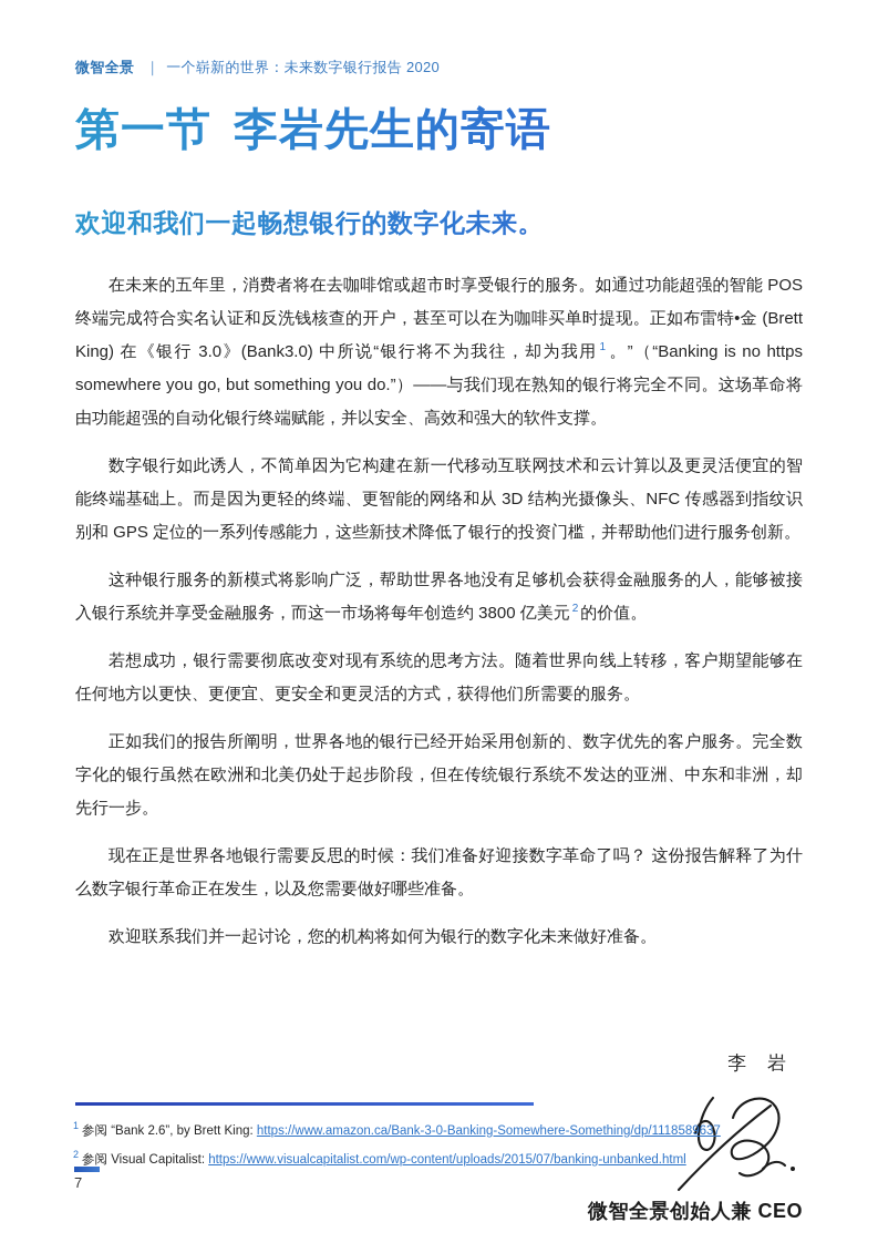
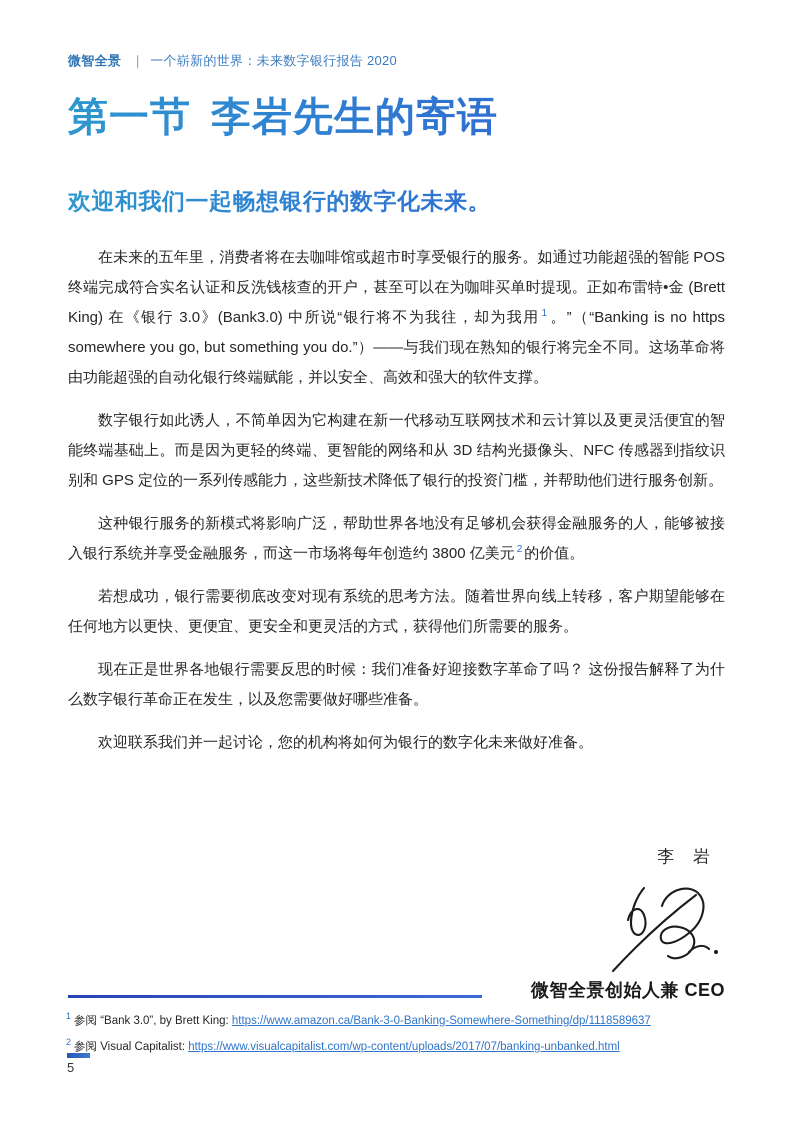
  微智全景 ｜ 一个崭新的世界：未来数字银行报告 2020
  第一节 李岩先生的寄语
  欢迎和我们一起畅想银行的数字化未来。
  在未来的五年里，消费者将在去咖啡馆或超市时享受银行的服务。如通过功能超强的智能 POS 终端完成符合实名认证和反洗钱核查的开户，甚至可以在为咖啡买单时提现。正如布雷特•金 (Brett King) 在《银行 3.0》(Bank3.0) 中所说“银行将不为我往，却为我用 1 。”（“Banking is no https somewhere you go, but something you do.”）——与我们现在熟知的银行将完全不同。这场革命将由功能超强的自动化银行终端赋能，并以安全、高效和强大的软件支撑。
  数字银行如此诱人，不简单因为它构建在新一代移动互联网技术和云计算以及更灵活便宜的智能终端基础上。而是因为更轻的终端、更智能的网络和从 3D 结构光摄像头、NFC 传感器到指纹识别和 GPS 定位的一系列传感能力，这些新技术降低了银行的投资门槛，并帮助他们进行服务创新。
  这种银行服务的新模式将影响广泛，帮助世界各地没有足够机会获得金融服务的人，能够被接入银行系统并享受金融服务，而这一市场将每年创造约 3800 亿美元 2 的价值。
  若想成功，银行需要彻底改变对现有系统的思考方法。随着世界向线上转移，客户期望能够在任何地方以更快、更便宜、更安全和更灵活的方式，获得他们所需要的服务。
- 正如我们的报告所阐明，世界各地的银行已经开始采用创新的、数字优先的客户服务。完全数字化的银行虽然在欧洲和北美仍处于起步阶段，但在传统银行系统不发达的亚洲、中东和非洲，却先行一步。
  现在正是世界各地银行需要反思的时候：我们准备好迎接数字革命了吗？ 这份报告解释了为什么数字银行革命正在发生，以及您需要做好哪些准备。
  欢迎联系我们并一起讨论，您的机构将如何为银行的数字化未来做好准备。
  李 岩
  微智全景创始人兼 CEO
- 1 参阅 “Bank 2.6”, by Brett King: https://www.amazon.ca/Bank-3-0-Banking-Somewhere-Something/dp/1118589637
+ 1 参阅 “Bank 3.0”, by Brett King: https://www.amazon.ca/Bank-3-0-Banking-Somewhere-Something/dp/1118589637
- 2 参阅 Visual Capitalist: https://www.visualcapitalist.com/wp-content/uploads/2015/07/banking-unbanked.html
+ 2 参阅 Visual Capitalist: https://www.visualcapitalist.com/wp-content/uploads/2017/07/banking-unbanked.html
- 7
+ 5
